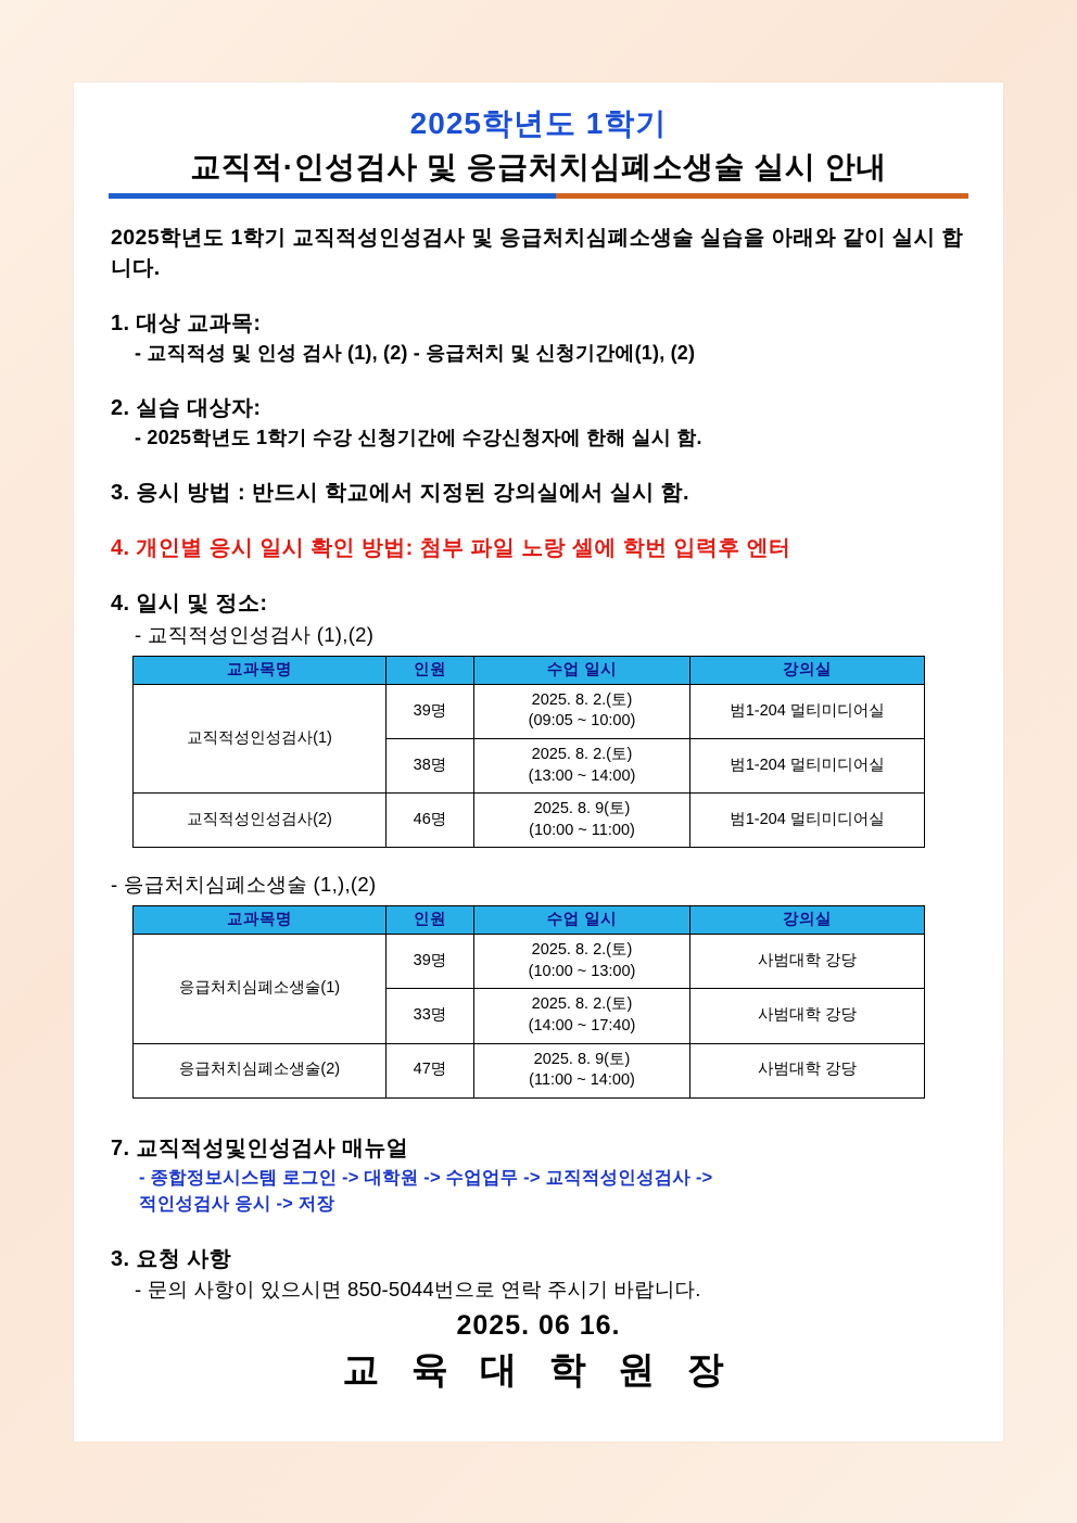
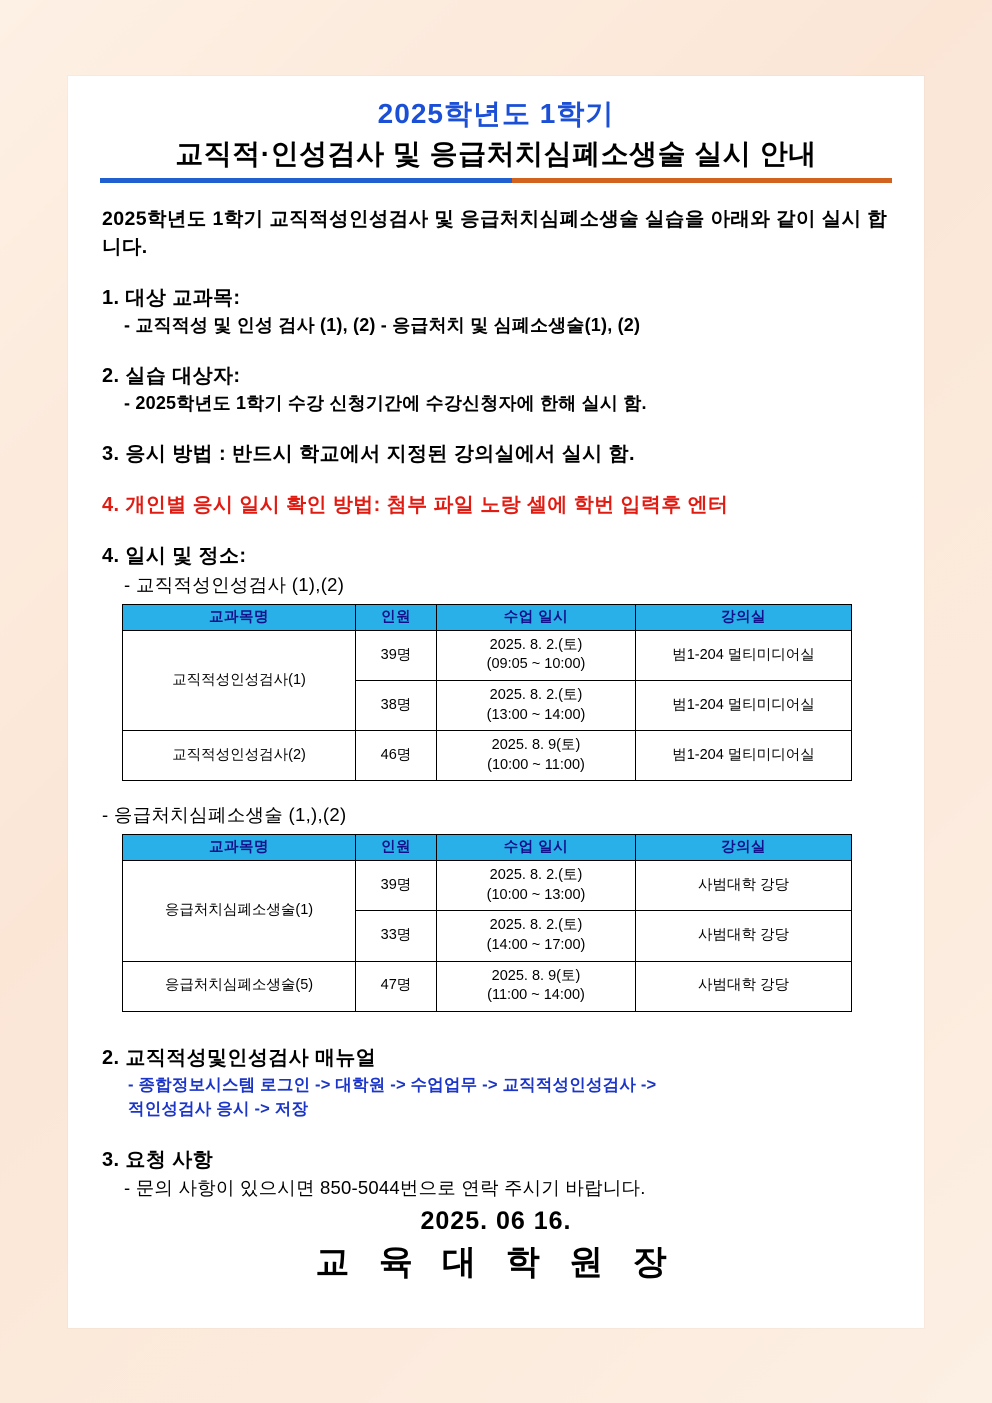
  2025학년도 1학기
  교직적·인성검사 및 응급처치심폐소생술 실시 안내
  2025학년도 1학기 교직적성인성검사 및 응급처치심폐소생술 실습을 아래와 같이 실시 합니다.
  1. 대상 교과목:
- - 교직적성 및 인성 검사 (1), (2) - 응급처치 및 신청기간에(1), (2)
+ - 교직적성 및 인성 검사 (1), (2) - 응급처치 및 심폐소생술(1), (2)
  2. 실습 대상자:
  - 2025학년도 1학기 수강 신청기간에 수강신청자에 한해 실시 함.
  3. 응시 방법 : 반드시 학교에서 지정된 강의실에서 실시 함.
  4. 개인별 응시 일시 확인 방법: 첨부 파일 노랑 셀에 학번 입력후 엔터
  4. 일시 및 정소:
  - 교직적성인성검사 (1),(2)
  교과목명	인원	수업 일시	강의실
  교직적성인성검사(1)	39명	2025. 8. 2.(토) (09:05 ~ 10:00)	범1-204 멀티미디어실
  38명	2025. 8. 2.(토) (13:00 ~ 14:00)	범1-204 멀티미디어실
  교직적성인성검사(2)	46명	2025. 8. 9(토) (10:00 ~ 11:00)	범1-204 멀티미디어실
  - 응급처치심폐소생술 (1,),(2)
  교과목명	인원	수업 일시	강의실
  응급처치심폐소생술(1)	39명	2025. 8. 2.(토) (10:00 ~ 13:00)	사범대학 강당
- 33명	2025. 8. 2.(토) (14:00 ~ 17:40)	사범대학 강당
+ 33명	2025. 8. 2.(토) (14:00 ~ 17:00)	사범대학 강당
- 응급처치심폐소생술(2)	47명	2025. 8. 9(토) (11:00 ~ 14:00)	사범대학 강당
+ 응급처치심폐소생술(5)	47명	2025. 8. 9(토) (11:00 ~ 14:00)	사범대학 강당
- 7. 교직적성및인성검사 매뉴얼
+ 2. 교직적성및인성검사 매뉴얼
  - 종합정보시스템 로그인 -> 대학원 -> 수업업무 -> 교직적성인성검사 ->
  적인성검사 응시 -> 저장
  3. 요청 사항
  - 문의 사항이 있으시면 850-5044번으로 연락 주시기 바랍니다.
  2025. 06 16.
  교 육 대 학 원 장
